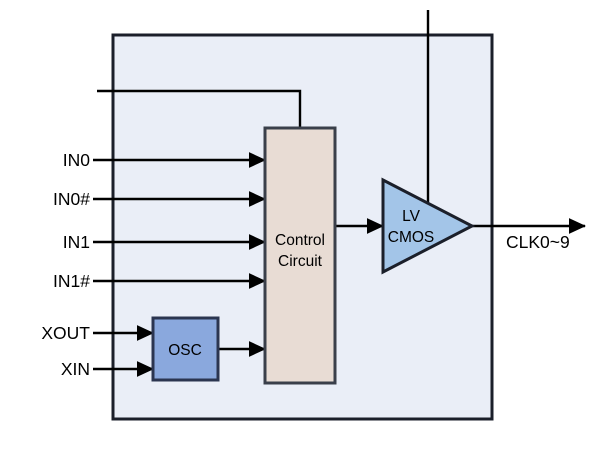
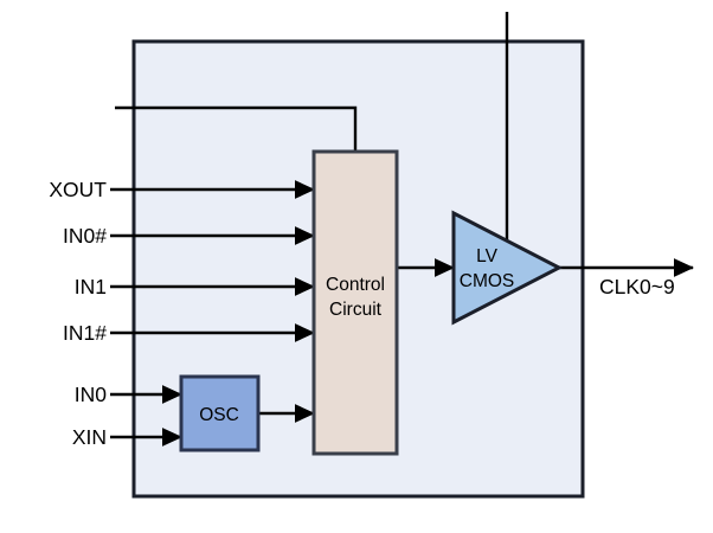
- IN0
+ XOUT
  IN0#
  IN1
  IN1#
- XOUT
+ IN0
  XIN
  CLK0~9
  Control
  Circuit
  OSC
  LV
  CMOS
